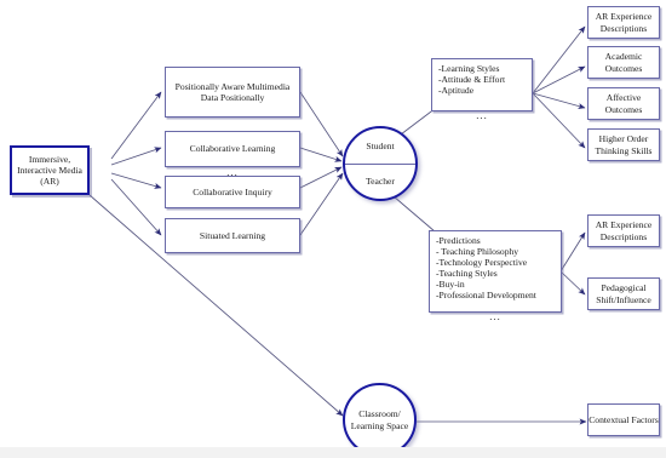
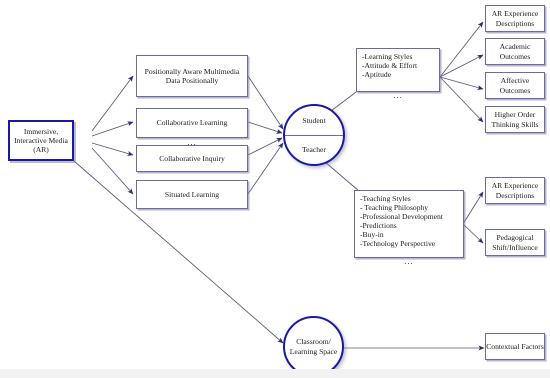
  Immersive, Interactive Media (AR)
  Positionally Aware Multimedia Data Positionally
  Collaborative Learning
  ...
  Collaborative Inquiry
  Situated Learning
  Student
  Teacher
  -Learning Styles
  -Attitude & Effort
  -Aptitude
  ...
- -Predictions
+ -Teaching Styles
  - Teaching Philosophy
- -Technology Perspective
+ -Professional Development
- -Teaching Styles
+ -Predictions
  -Buy-in
- -Professional Development
+ -Technology Perspective
  ...
  AR Experience Descriptions
  Academic Outcomes
  Affective Outcomes
  Higher Order Thinking Skills
  AR Experience Descriptions
  Pedagogical Shift/Influence
  Classroom/ Learning Space
  Contextual Factors
